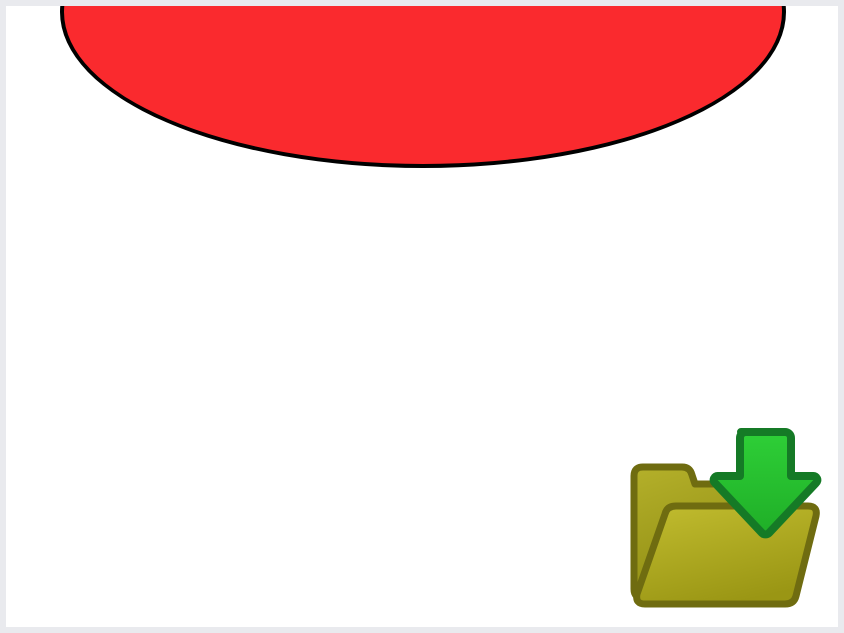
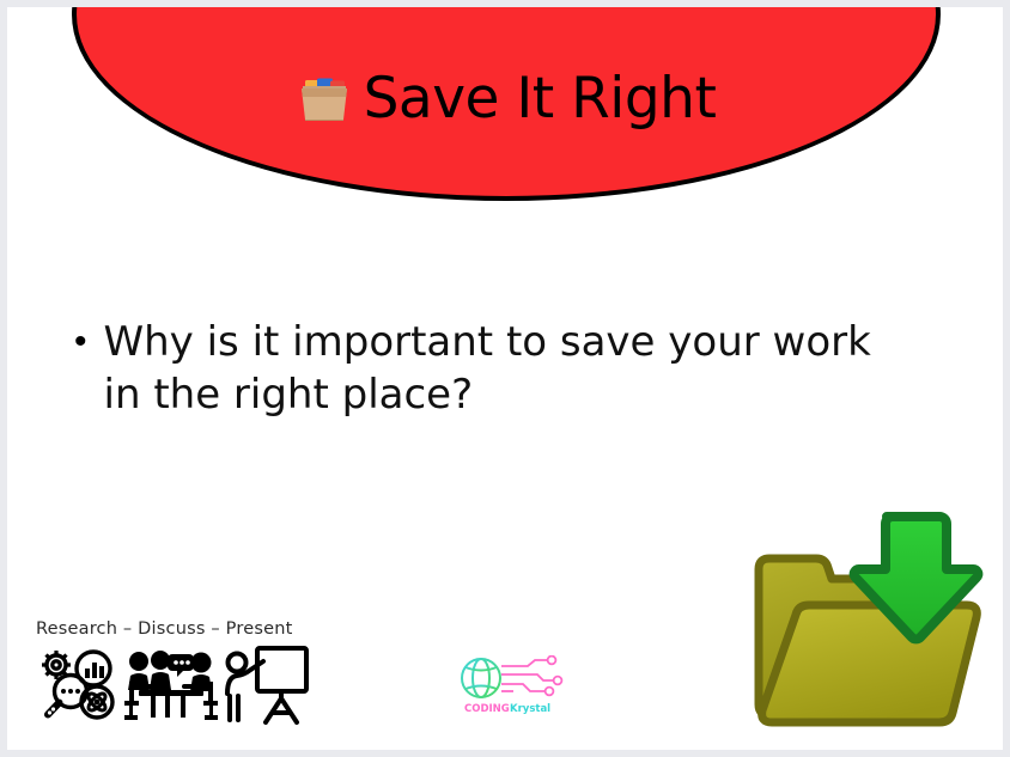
+ Save It Right
+ •
+ Why is it important to save your work in the right place?
+ Research – Discuss – Present
+ CODING
+ Krystal
